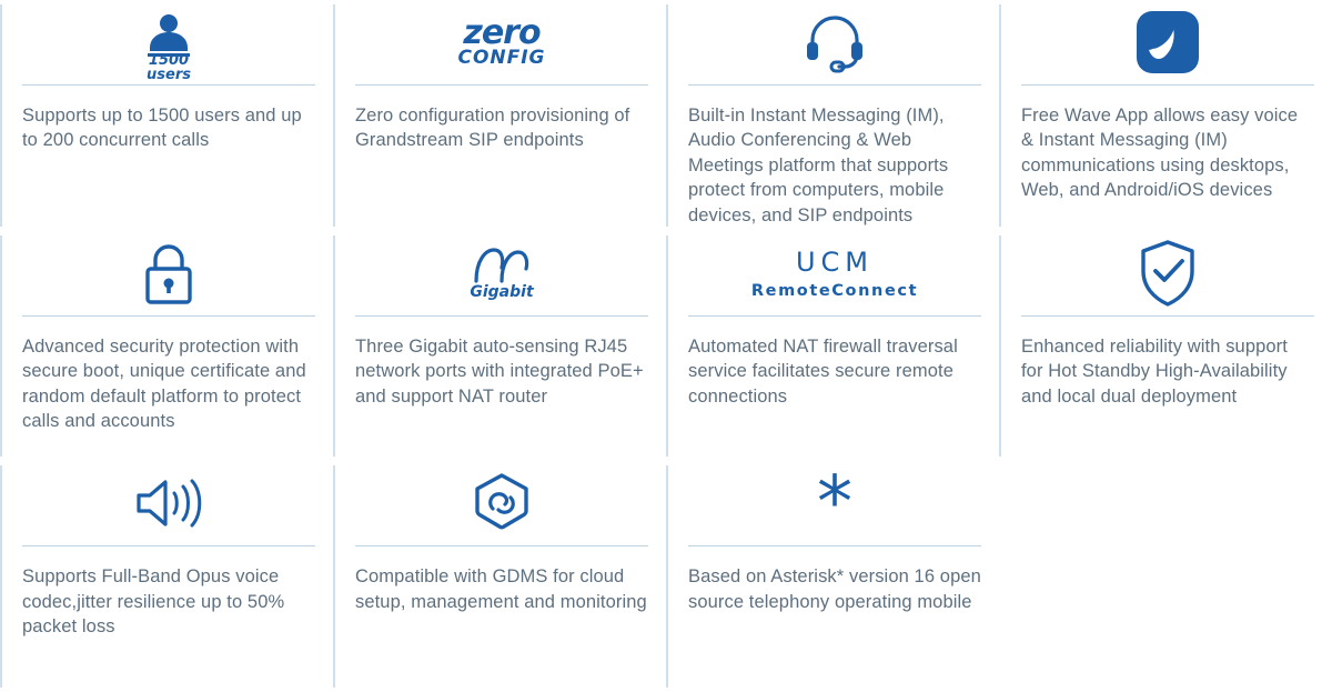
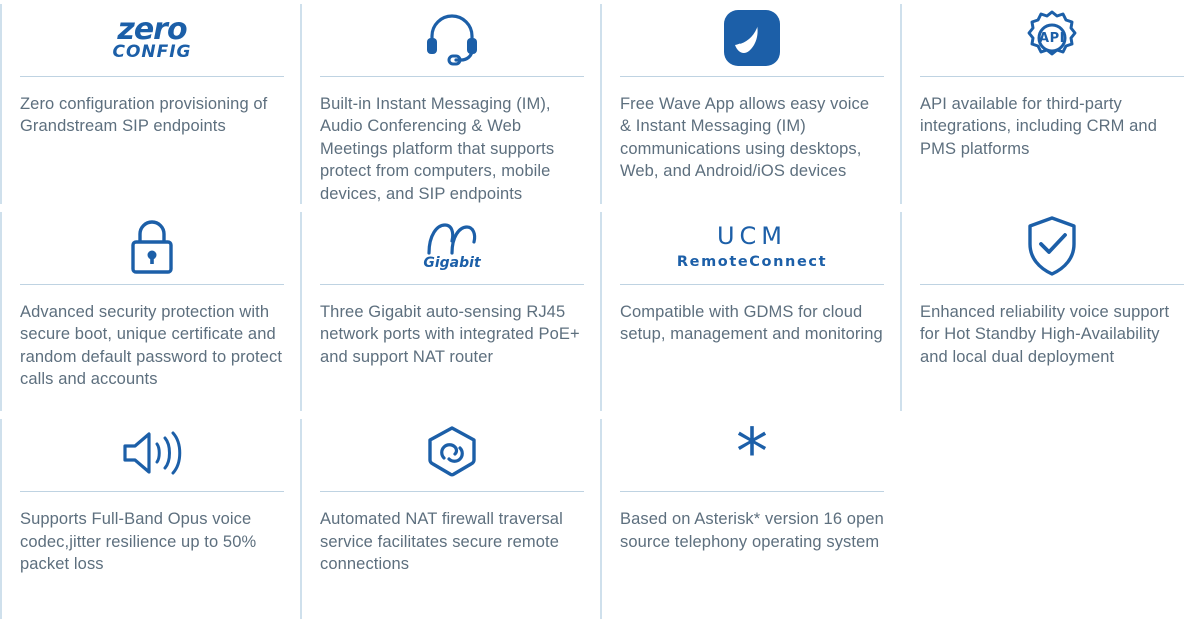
- 1500
- users
- Supports up to 1500 users and up to 200 concurrent calls
  zero
  CONFIG
  Zero configuration provisioning of Grandstream SIP endpoints
  Built-in Instant Messaging (IM), Audio Conferencing & Web Meetings platform that supports protect from computers, mobile devices, and SIP endpoints
  Free Wave App allows easy voice & Instant Messaging (IM) communications using desktops, Web, and Android/iOS devices
+ API
+ API available for third-party integrations, including CRM and PMS platforms
- Advanced security protection with secure boot, unique certificate and random default platform to protect calls and accounts
+ Advanced security protection with secure boot, unique certificate and random default password to protect calls and accounts
  Gigabit
  Three Gigabit auto-sensing RJ45 network ports with integrated PoE+ and support NAT router
  UCM
  RemoteConnect
- Automated NAT firewall traversal service facilitates secure remote connections
+ Compatible with GDMS for cloud setup, management and monitoring
- Enhanced reliability with support for Hot Standby High-Availability and local dual deployment
+ Enhanced reliability voice support for Hot Standby High-Availability and local dual deployment
  Supports Full-Band Opus voice codec,jitter resilience up to 50% packet loss
- Compatible with GDMS for cloud setup, management and monitoring
+ Automated NAT firewall traversal service facilitates secure remote connections
  *
- Based on Asterisk* version 16 open source telephony operating mobile
+ Based on Asterisk* version 16 open source telephony operating system
